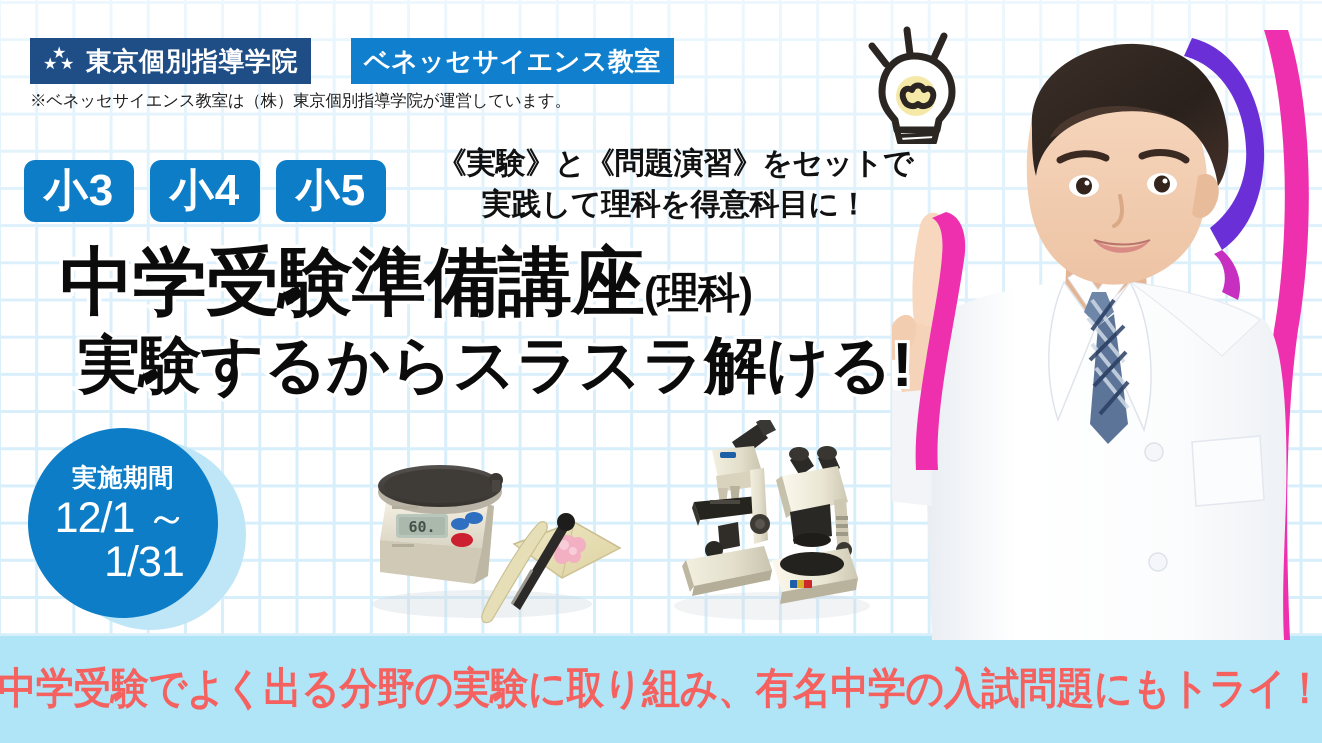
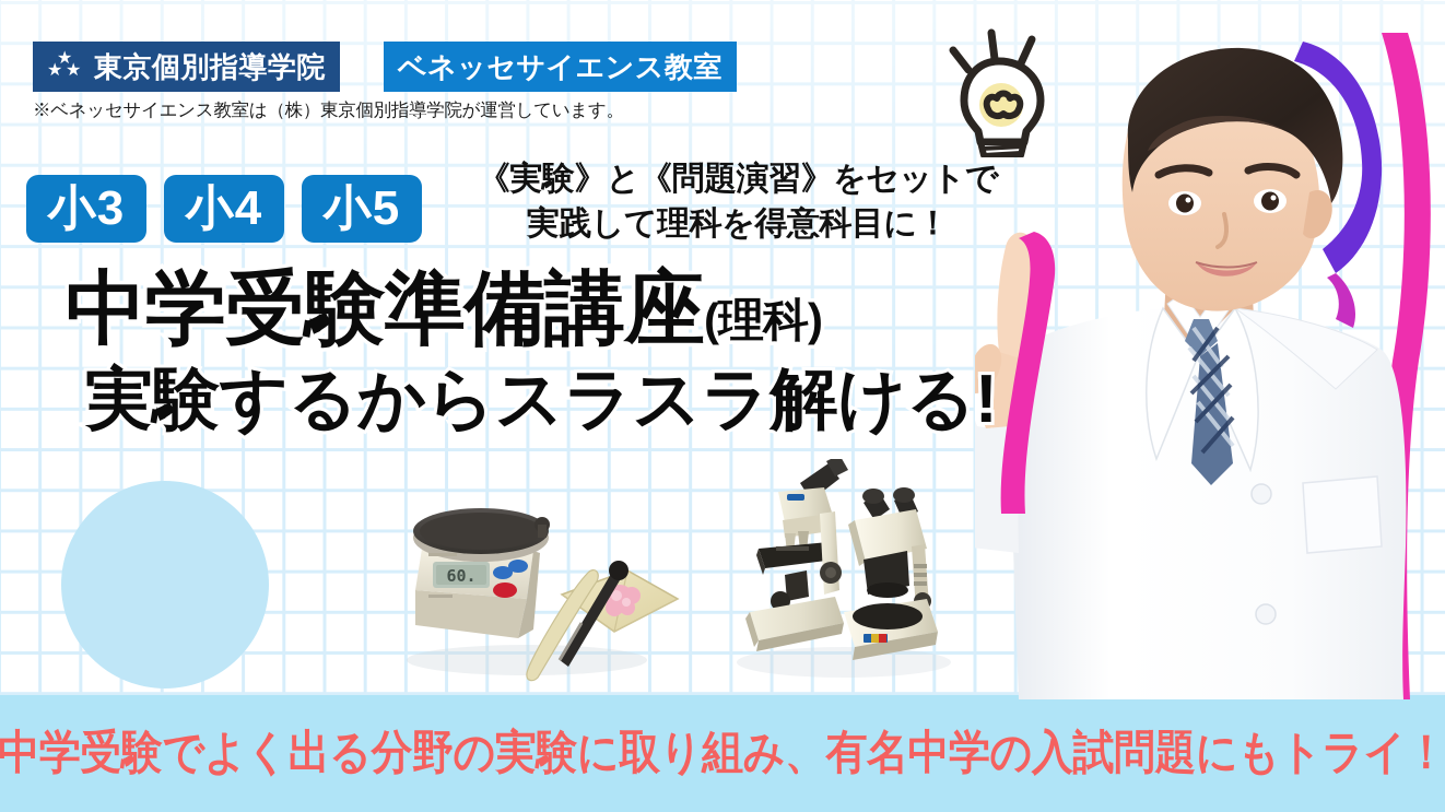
  ★
  ★
  ★
  東京個別指導学院
  ベネッセサイエンス教室
  ※ベネッセサイエンス教室は（株）東京個別指導学院が運営しています。
  小3
  小4
  小5
  《実験》と《問題演習》をセットで
  実践して理科を得意科目に！
  中学受験準備講座(理科)
  実験するからスラスラ解ける!
  60.
- 実施期間
- 12/1 ～
- 1/31
  中学受験でよく出る分野の実験に取り組み、有名中学の入試問題にもトライ！
